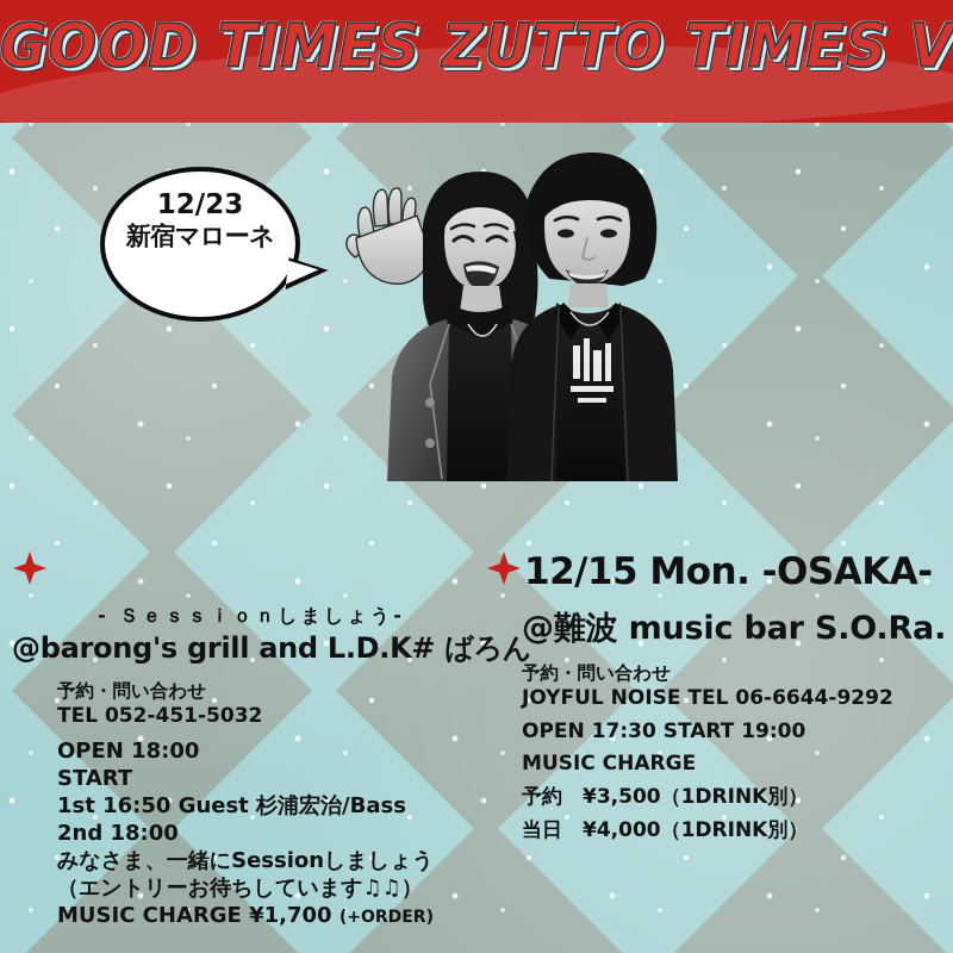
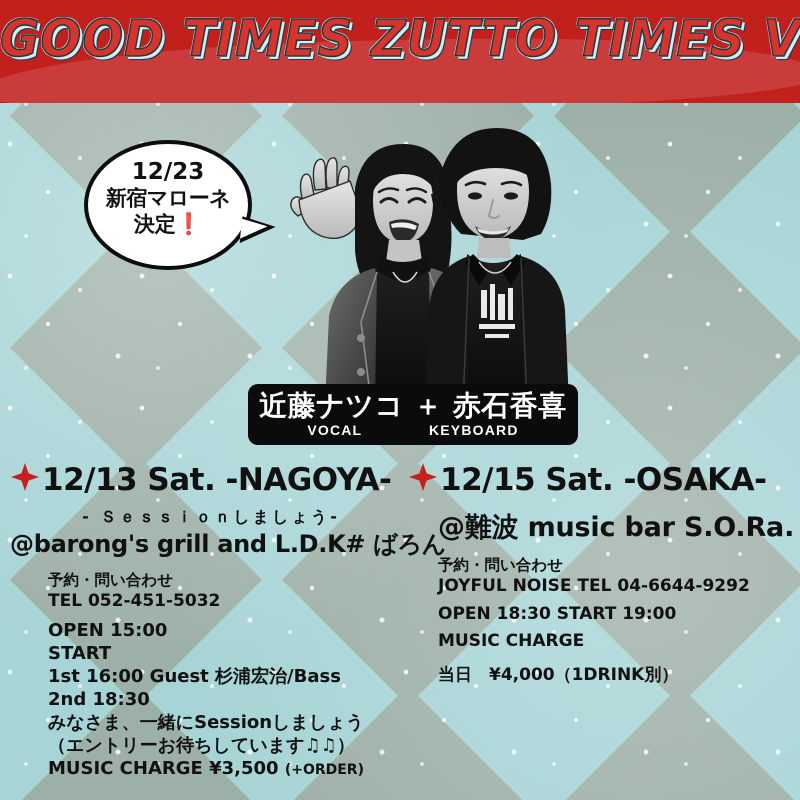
  GOOD TIMES ZUTTO TIMES V
  12/23
  新宿マローネ
+ 決定❗
+ 近藤ナツコ ＋ 赤石香喜
+ VOCAL
+ KEYBOARD
+ 12/13 Sat. -NAGOYA-
  - Ｓｅｓｓｉｏｎしましょう-
  @barong's grill and L.D.K# ばろ
  予約・問い合わせ
  TEL 052-451-5032
- OPEN 18:00
+ OPEN 15:00
  START
- 1st 16:50 Guest 杉浦宏治/Bass
+ 1st 16:00 Guest 杉浦宏治/Bass
- 2nd 18:00
+ 2nd 18:30
  みなさま、一緒にSessionしましょう
  （エントリーお待ちしています♫♫）
- MUSIC CHARGE ¥1,700 (+ORDER)
+ MUSIC CHARGE ¥3,500 (+ORDER)
- 12/15 Mon. -OSAKA-
+ 12/15 Sat. -OSAKA-
  @難波 music bar S.O.Ra.
  予約・問い合わせ
- JOYFUL NOISE TEL 06-6644-9292
+ JOYFUL NOISE TEL 04-6644-9292
- OPEN 17:30 START 19:00
+ OPEN 18:30 START 19:00
  MUSIC CHARGE
- 予約 ¥3,500（1DRINK別）
  当日 ¥4,000（1DRINK別）
